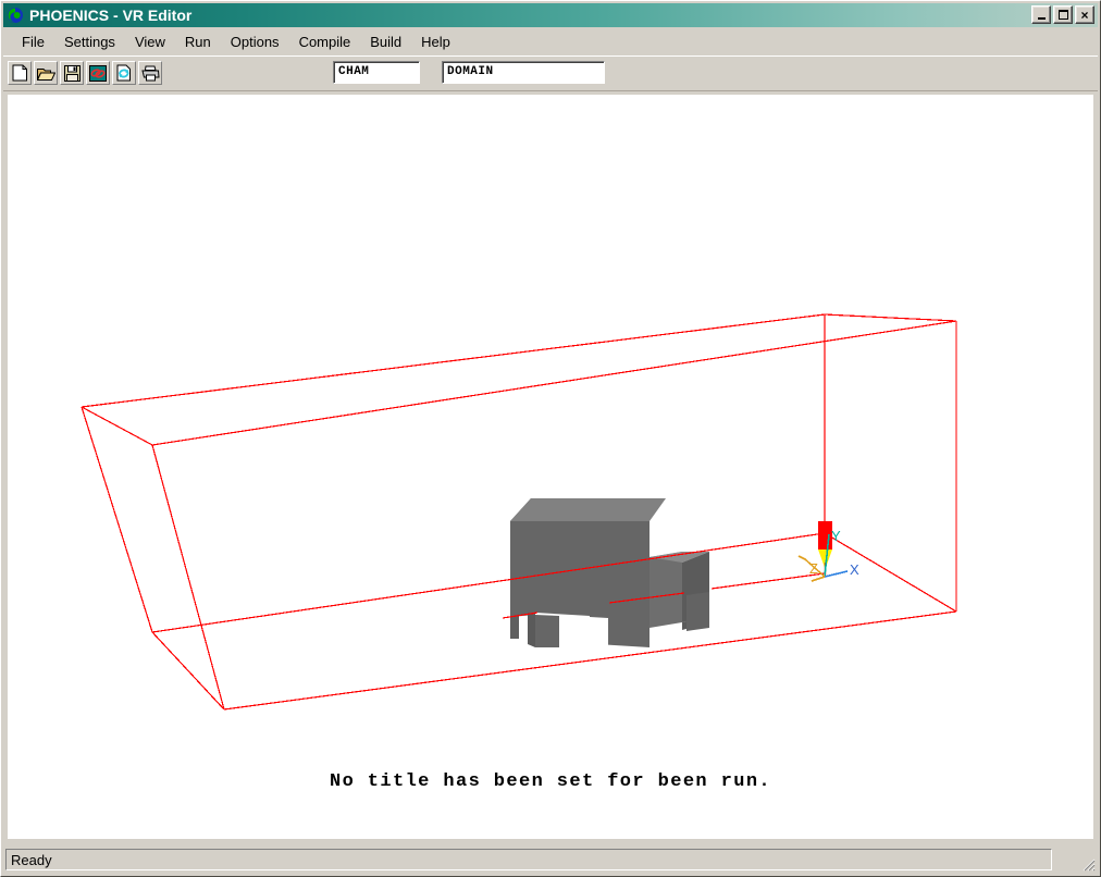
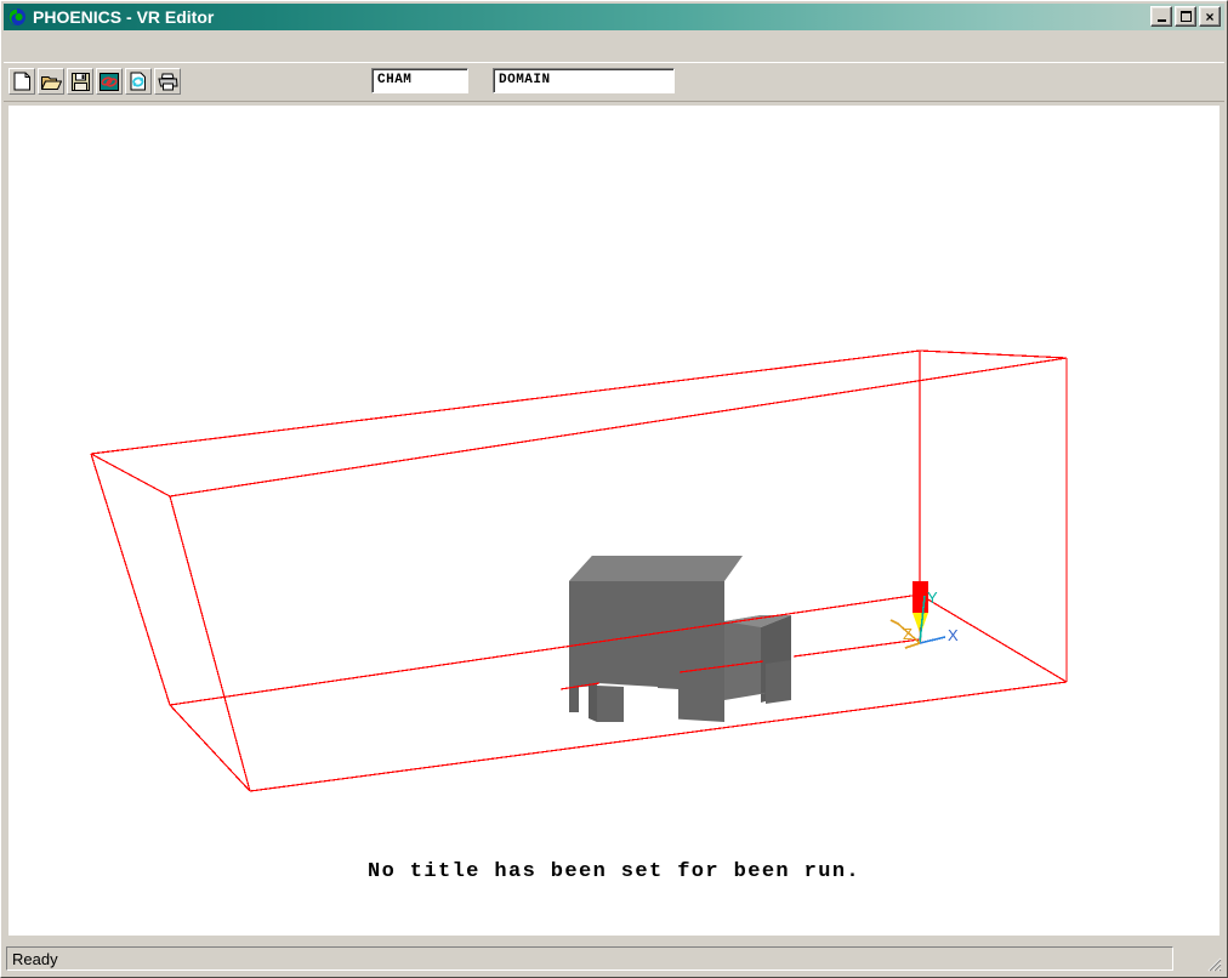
  PHOENICS - VR Editor
  ×
- File
- Settings
- View
- Run
- Options
- Compile
- Build
- Help
  CHAM
  DOMAIN
  Y
  X
  Z
  No title has been set for been run.
  Ready
